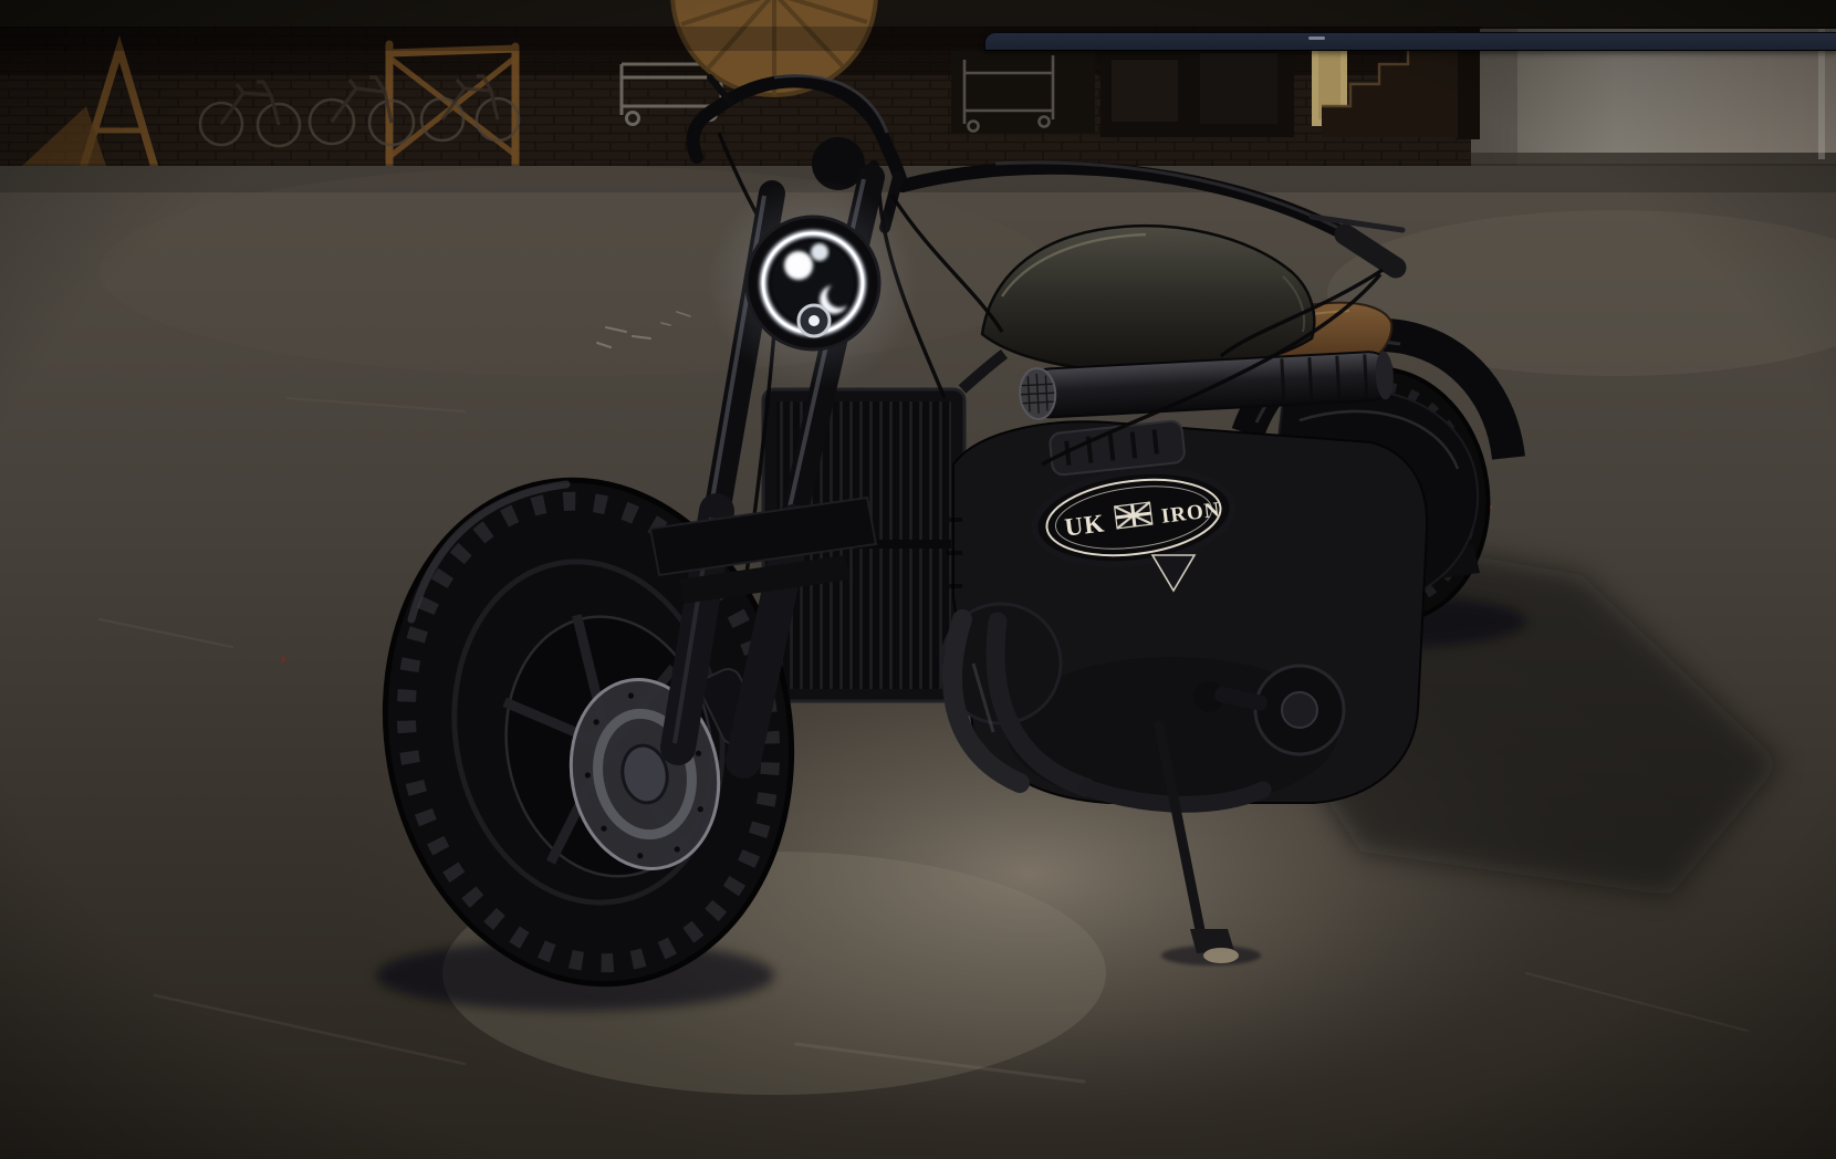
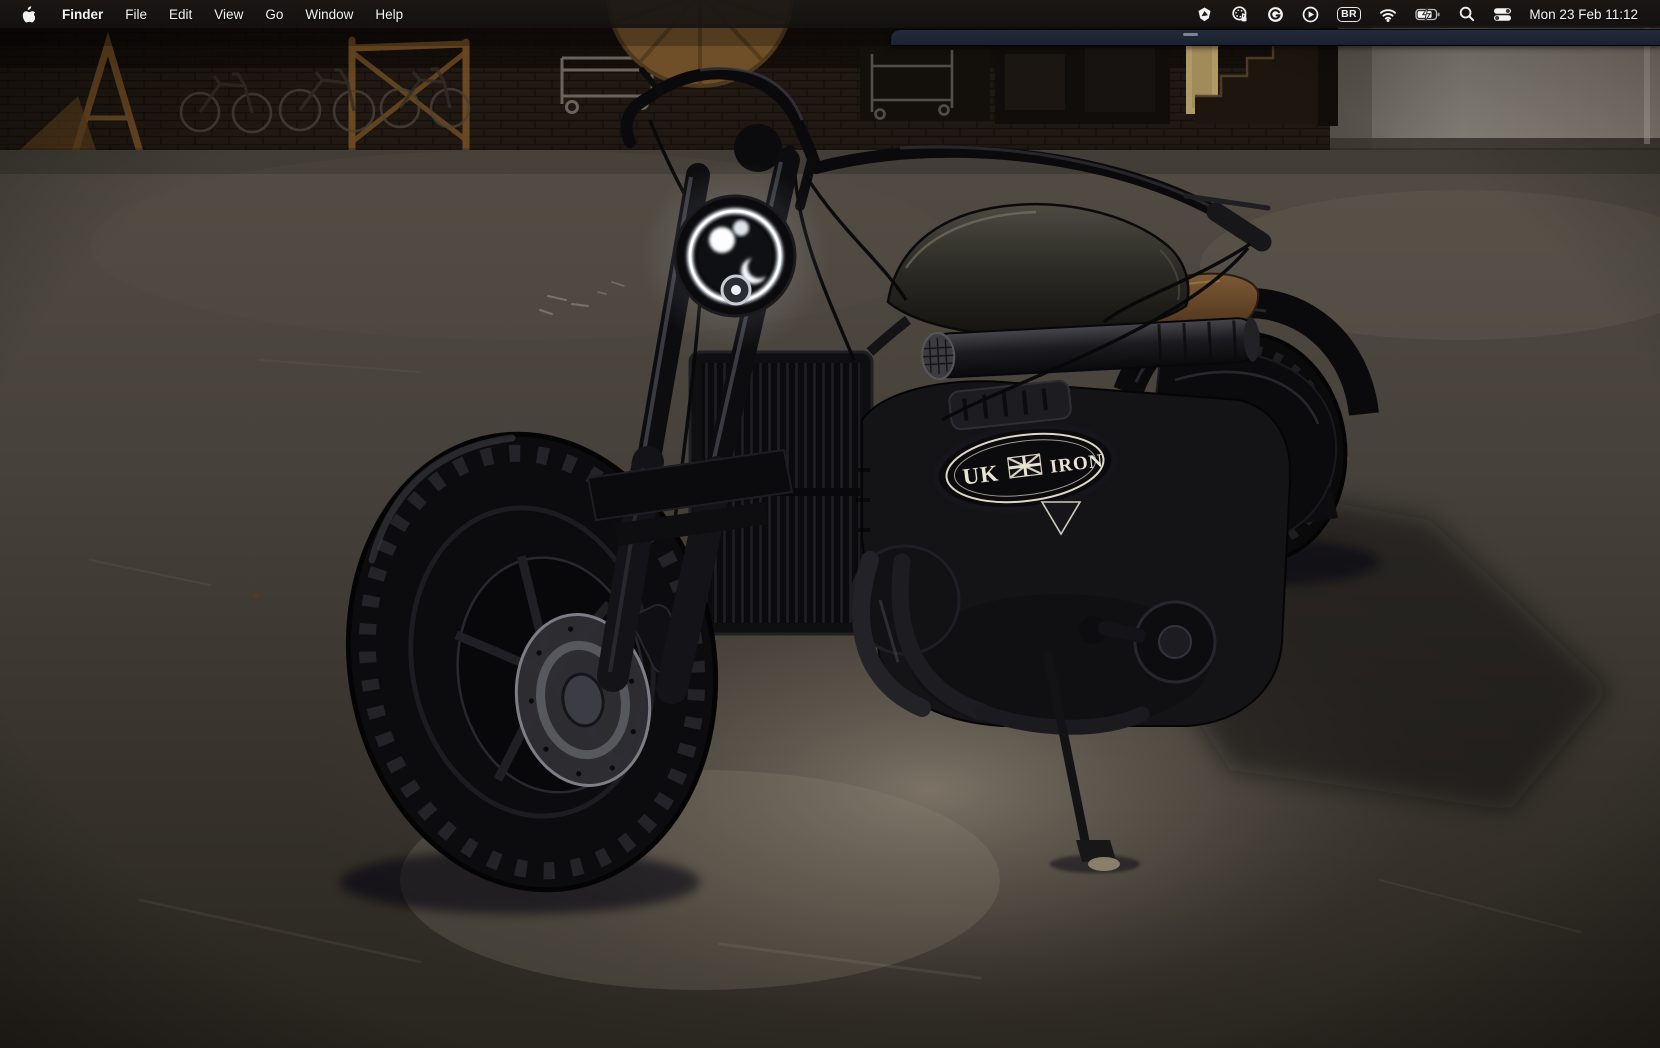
+ Finder
+ File
+ Edit
+ View
+ Go
+ Window
+ Help
+ BR
+ Mon 23 Feb 11:12
